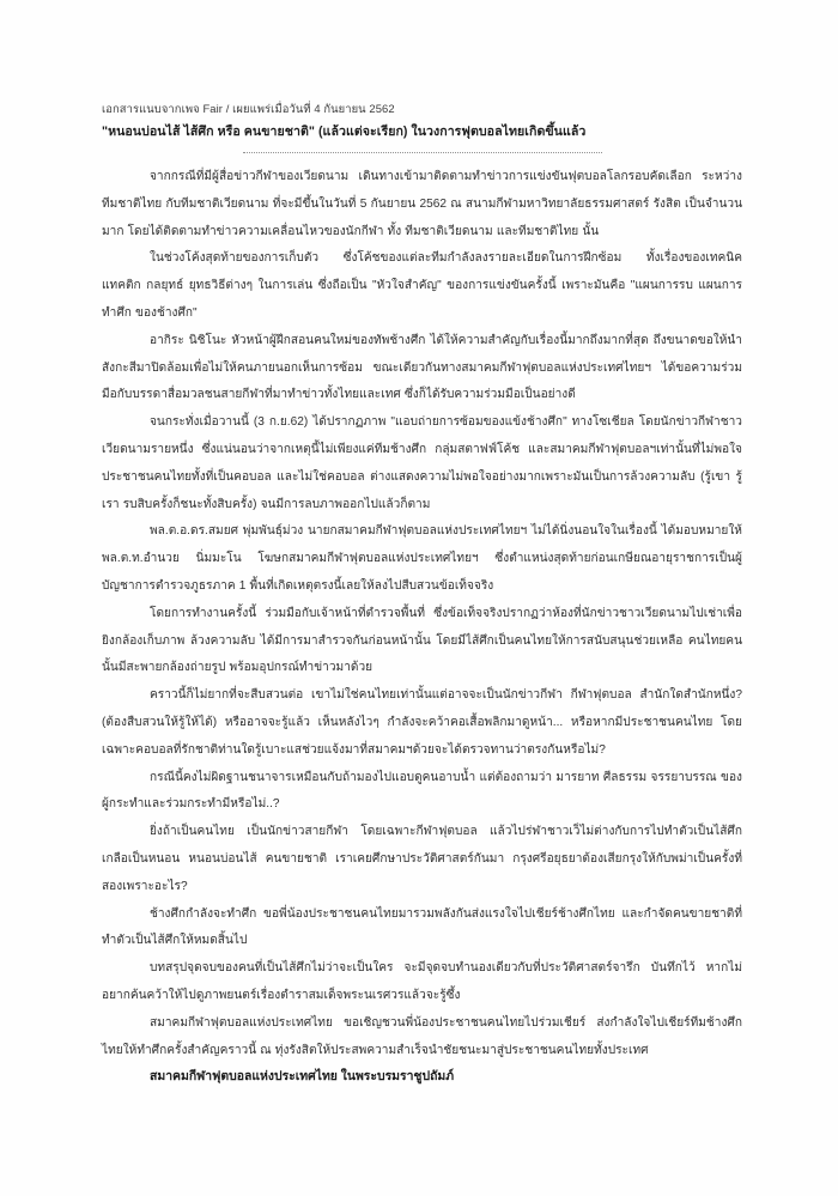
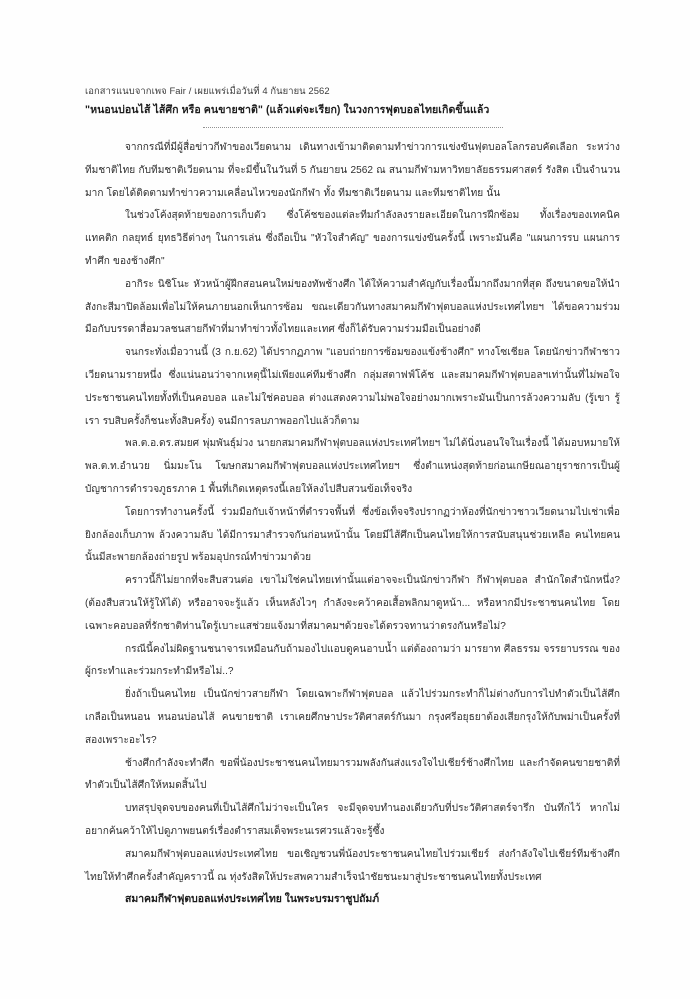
  เอกสารแนบจากเพจ Fair / เผยแพร่เมื่อวันที่ 4 กันยายน 2562
  "หนอนบ่อนไส้ ไส้ศึก หรือ คนขายชาติ" (แล้วแต่จะเรียก) ในวงการฟุตบอลไทยเกิดขึ้นแล้ว
  จากกรณีที่มีผู้สื่อข่าวกีฬาของเวียดนาม เดินทางเข้ามาติดตามทำข่าวการแข่งขันฟุตบอลโลกรอบคัดเลือก ระหว่างทีมชาติไทย กับทีมชาติเวียดนาม ที่จะมีขึ้นในวันที่ 5 กันยายน 2562 ณ สนามกีฬามหาวิทยาลัยธรรมศาสตร์ รังสิต เป็นจำนวนมาก โดยได้ติดตามทำข่าวความเคลื่อนไหวของนักกีฬา ทั้ง ทีมชาติเวียดนาม และทีมชาติไทย นั้น
  ในช่วงโค้งสุดท้ายของการเก็บตัว ซึ่งโค้ชของแต่ละทีมกำลังลงรายละเอียดในการฝึกซ้อม ทั้งเรื่องของเทคนิค แทคติก กลยุทธ์ ยุทธวิธีต่างๆ ในการเล่น ซึ่งถือเป็น "หัวใจสำคัญ" ของการแข่งขันครั้งนี้ เพราะมันคือ "แผนการรบ แผนการทำศึก ของช้างศึก"
  อากิระ นิชิโนะ หัวหน้าผู้ฝึกสอนคนใหม่ของทัพช้างศึก ได้ให้ความสำคัญกับเรื่องนี้มากถึงมากที่สุด ถึงขนาดขอให้นำสังกะสีมาปิดล้อมเพื่อไม่ให้คนภายนอกเห็นการซ้อม ขณะเดียวกันทางสมาคมกีฬาฟุตบอลแห่งประเทศไทยฯ ได้ขอความร่วมมือกับบรรดาสื่อมวลชนสายกีฬาที่มาทำข่าวทั้งไทยและเทศ ซึ่งก็ได้รับความร่วมมือเป็นอย่างดี
  จนกระทั่งเมื่อวานนี้ (3 ก.ย.62) ได้ปรากฏภาพ "แอบถ่ายการซ้อมของแข้งช้างศึก" ทางโซเชียล โดยนักข่าวกีฬาชาวเวียดนามรายหนึ่ง ซึ่งแน่นอนว่าจากเหตุนี้ไม่เพียงแค่ทีมช้างศึก กลุ่มสตาฟฟ์โค้ช และสมาคมกีฬาฟุตบอลฯเท่านั้นที่ไม่พอใจ ประชาชนคนไทยทั้งที่เป็นคอบอล และไม่ใช่คอบอล ต่างแสดงความไม่พอใจอย่างมากเพราะมันเป็นการล้วงความลับ (รู้เขา รู้เรา รบสิบครั้งก็ชนะทั้งสิบครั้ง) จนมีการลบภาพออกไปแล้วก็ตาม
  พล.ต.อ.ดร.สมยศ พุ่มพันธุ์ม่วง นายกสมาคมกีฬาฟุตบอลแห่งประเทศไทยฯ ไม่ได้นิ่งนอนใจในเรื่องนี้ ได้มอบหมายให้ พล.ต.ท.อำนวย นิ่มมะโน โฆษกสมาคมกีฬาฟุตบอลแห่งประเทศไทยฯ ซึ่งตำแหน่งสุดท้ายก่อนเกษียณอายุราชการเป็นผู้บัญชาการตำรวจภูธรภาค 1 พื้นที่เกิดเหตุตรงนี้เลยให้ลงไปสืบสวนข้อเท็จจริง
  โดยการทำงานครั้งนี้ ร่วมมือกับเจ้าหน้าที่ตำรวจพื้นที่ ซึ่งข้อเท็จจริงปรากฏว่าห้องที่นักข่าวชาวเวียดนามไปเช่าเพื่อยิงกล้องเก็บภาพ ล้วงความลับ ได้มีการมาสำรวจกันก่อนหน้านั้น โดยมีไส้ศึกเป็นคนไทยให้การสนับสนุนช่วยเหลือ คนไทยคนนั้นมีสะพายกล้องถ่ายรูป พร้อมอุปกรณ์ทำข่าวมาด้วย
  คราวนี้ก็ไม่ยากที่จะสืบสวนต่อ เขาไม่ใช่คนไทยเท่านั้นแต่อาจจะเป็นนักข่าวกีฬา กีฬาฟุตบอล สำนักใดสำนักหนึ่ง? (ต้องสืบสวนให้รู้ให้ได้) หรืออาจจะรู้แล้ว เห็นหลังไวๆ กำลังจะคว้าคอเสื้อพลิกมาดูหน้า... หรือหากมีประชาชนคนไทย โดยเฉพาะคอบอลที่รักชาติท่านใดรู้เบาะแสช่วยแจ้งมาที่สมาคมฯด้วยจะได้ตรวจทานว่าตรงกันหรือไม่?
  กรณีนี้คงไม่ผิดฐานชนาจารเหมือนกับถ้ามองไปแอบดูคนอาบน้ำ แต่ต้องถามว่า มารยาท ศีลธรรม จรรยาบรรณ ของผู้กระทำและร่วมกระทำมีหรือไม่..?
- ยิ่งถ้าเป็นคนไทย เป็นนักข่าวสายกีฬา โดยเฉพาะกีฬาฟุตบอล แล้วไปร่ฬาชาวเว็ไม่ต่างกับการไปทำตัวเป็นไส้ศึก เกลือเป็นหนอน หนอนบ่อนไส้ คนขายชาติ เราเคยศึกษาประวัติศาสตร์กันมา กรุงศรีอยุธยาต้องเสียกรุงให้กับพม่าเป็นครั้งที่สองเพราะอะไร?
+ ยิ่งถ้าเป็นคนไทย เป็นนักข่าวสายกีฬา โดยเฉพาะกีฬาฟุตบอล แล้วไปร่วมกระทำก็ไม่ต่างกับการไปทำตัวเป็นไส้ศึก เกลือเป็นหนอน หนอนบ่อนไส้ คนขายชาติ เราเคยศึกษาประวัติศาสตร์กันมา กรุงศรีอยุธยาต้องเสียกรุงให้กับพม่าเป็นครั้งที่สองเพราะอะไร?
  ช้างศึกกำลังจะทำศึก ขอพี่น้องประชาชนคนไทยมารวมพลังกันส่งแรงใจไปเชียร์ช้างศึกไทย และกำจัดคนขายชาติที่ทำตัวเป็นไส้ศึกให้หมดสิ้นไป
  บทสรุปจุดจบของคนที่เป็นไส้ศึกไม่ว่าจะเป็นใคร จะมีจุดจบทำนองเดียวกับที่ประวัติศาสตร์จารึก บันทึกไว้ หากไม่อยากค้นคว้าให้ไปดูภาพยนตร์เรื่องตำราสมเด็จพระนเรศวรแล้วจะรู้ซึ้ง
  สมาคมกีฬาฟุตบอลแห่งประเทศไทย ขอเชิญชวนพี่น้องประชาชนคนไทยไปร่วมเชียร์ ส่งกำลังใจไปเชียร์ทีมช้างศึกไทยให้ทำศึกครั้งสำคัญคราวนี้ ณ ทุ่งรังสิตให้ประสพความสำเร็จนำชัยชนะมาสู่ประชาชนคนไทยทั้งประเทศ
  สมาคมกีฬาฟุตบอลแห่งประเทศไทย ในพระบรมราชูปถัมภ์
